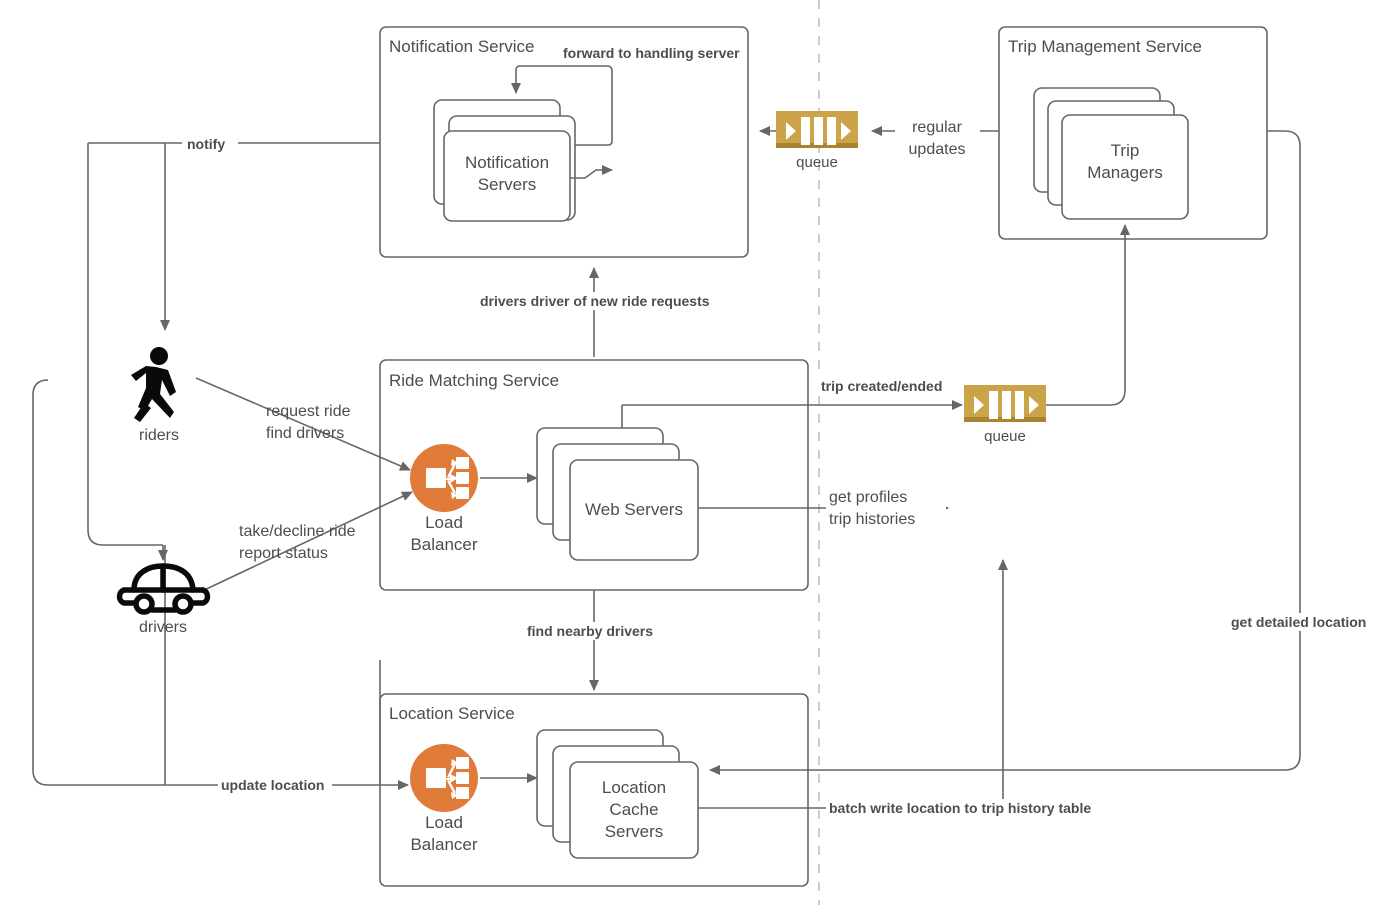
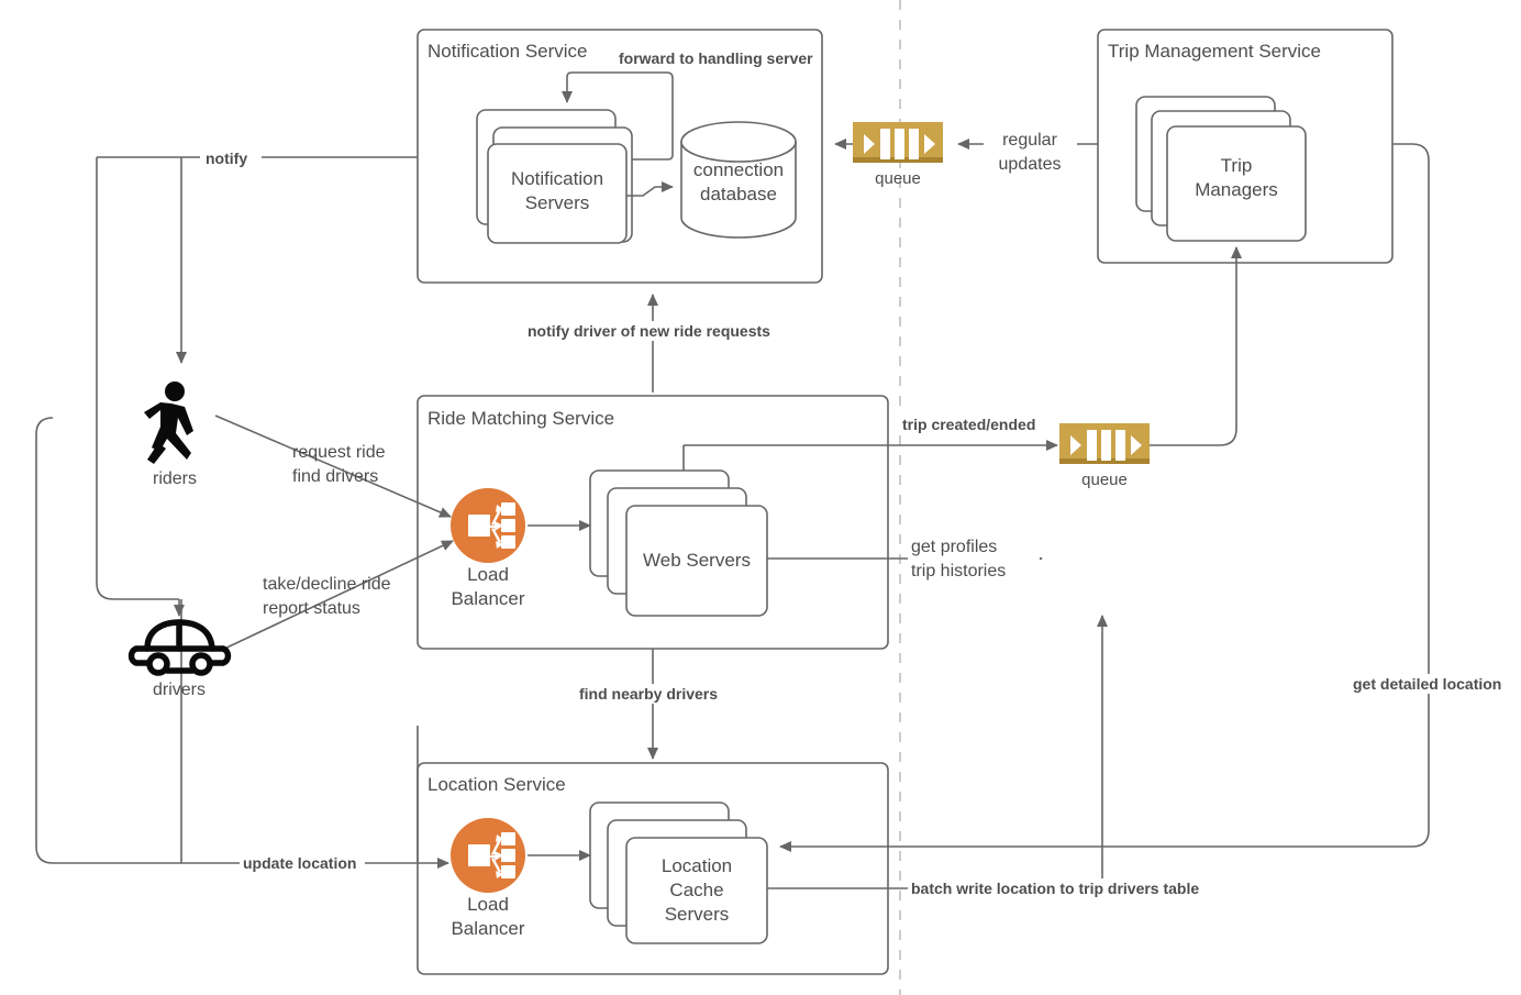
  Notification Service
  Trip Management Service
  Ride Matching Service
  Location Service
  Notification
  Servers
+ connection
+ database
  Trip
  Managers
  Load
  Balancer
  Web Servers
  Load
  Balancer
  Location
  Cache
  Servers
  queue
  queue
  riders
  drivers
  forward to handling server
  notify
  regular
  updates
- drivers driver of new ride requests
+ notify driver of new ride requests
  request ride
  find drivers
  take/decline ride
  report status
  trip created/ended
  get profiles
  trip histories
  find nearby drivers
  update location
- batch write location to trip history table
+ batch write location to trip drivers table
  get detailed location
